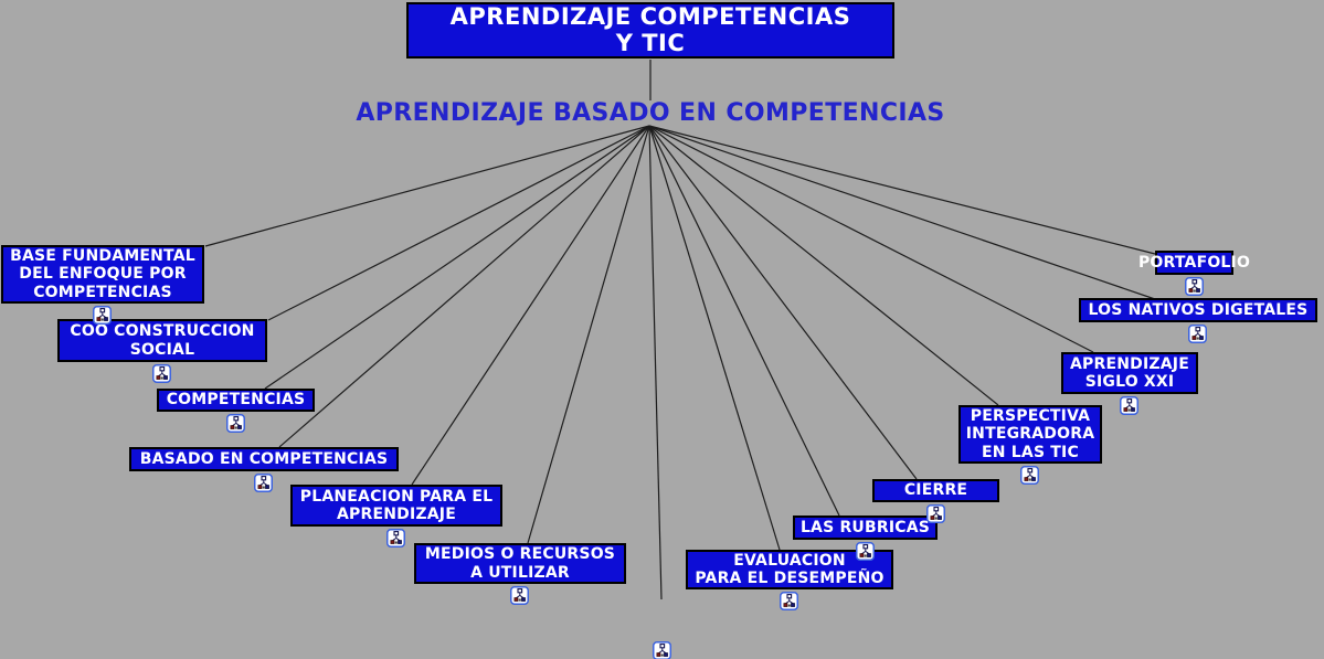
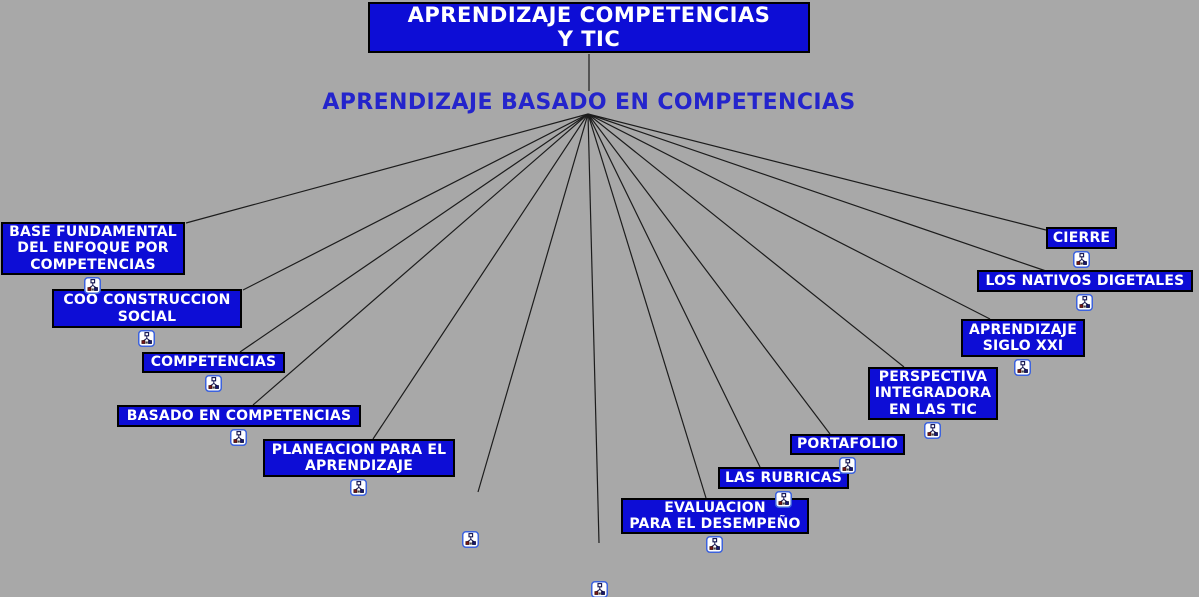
  APRENDIZAJE COMPETENCIAS
  Y TIC
  APRENDIZAJE BASADO EN COMPETENCIAS
  BASE FUNDAMENTAL
  DEL ENFOQUE POR
  COMPETENCIAS
  COO CONSTRUCCION
  SOCIAL
  COMPETENCIAS
  BASADO EN COMPETENCIAS
  PLANEACION PARA EL
  APRENDIZAJE
- MEDIOS O RECURSOS
- A UTILIZAR
  EVALUACION
  PARA EL DESEMPEÑO
  LAS RUBRICAS
- CIERRE
+ PORTAFOLIO
  PERSPECTIVA
  INTEGRADORA
  EN LAS TIC
  APRENDIZAJE
  SIGLO XXI
  LOS NATIVOS DIGETALES
- PORTAFOLIO
+ CIERRE
